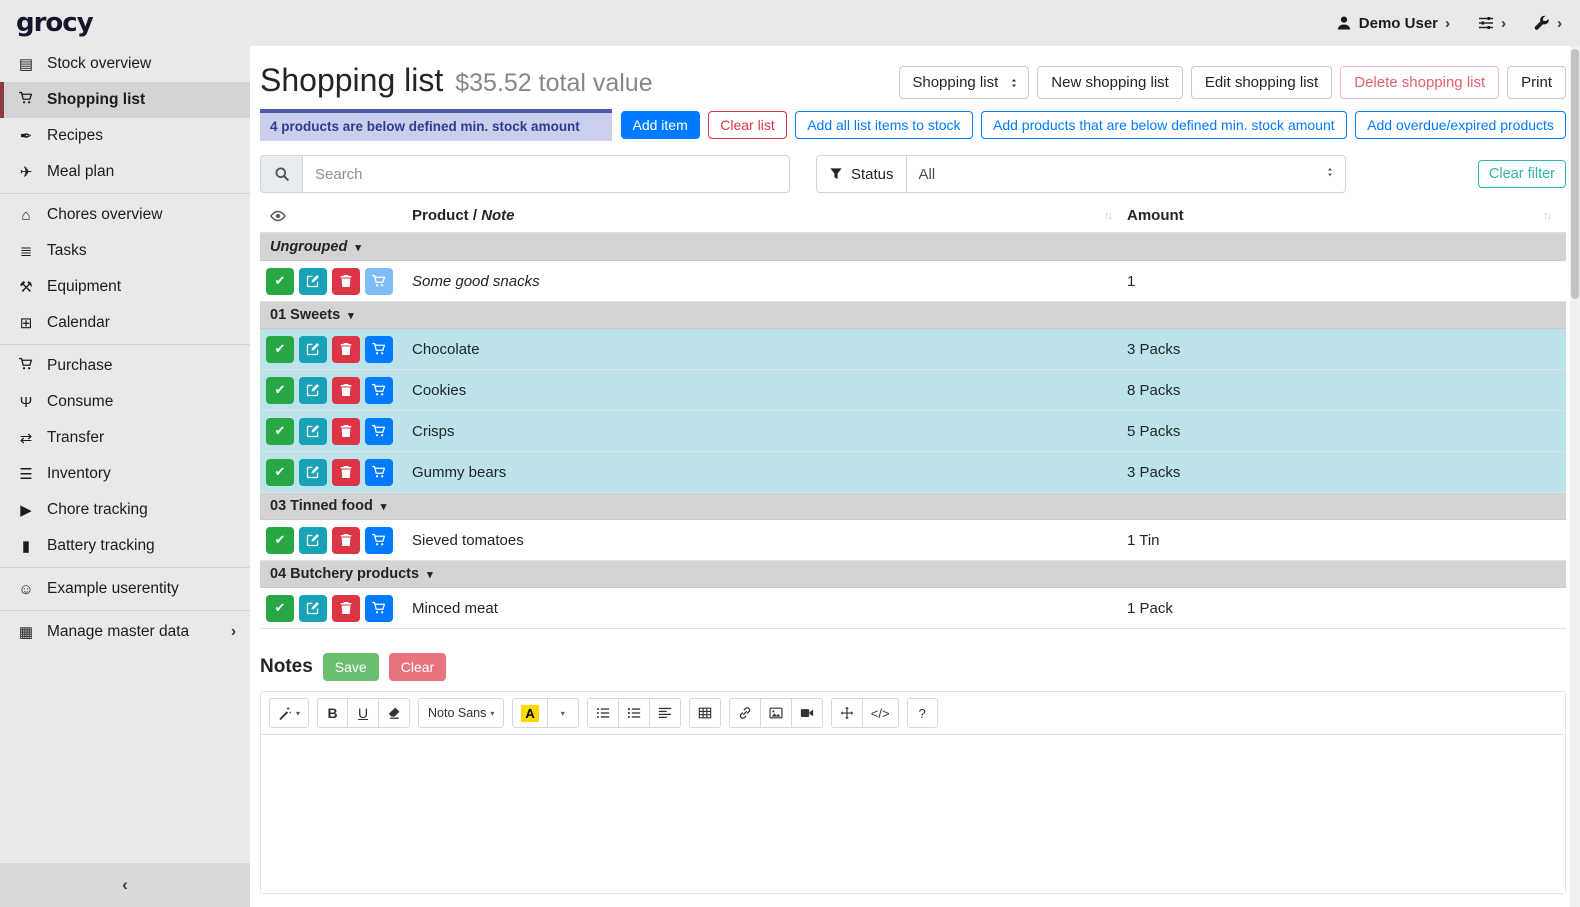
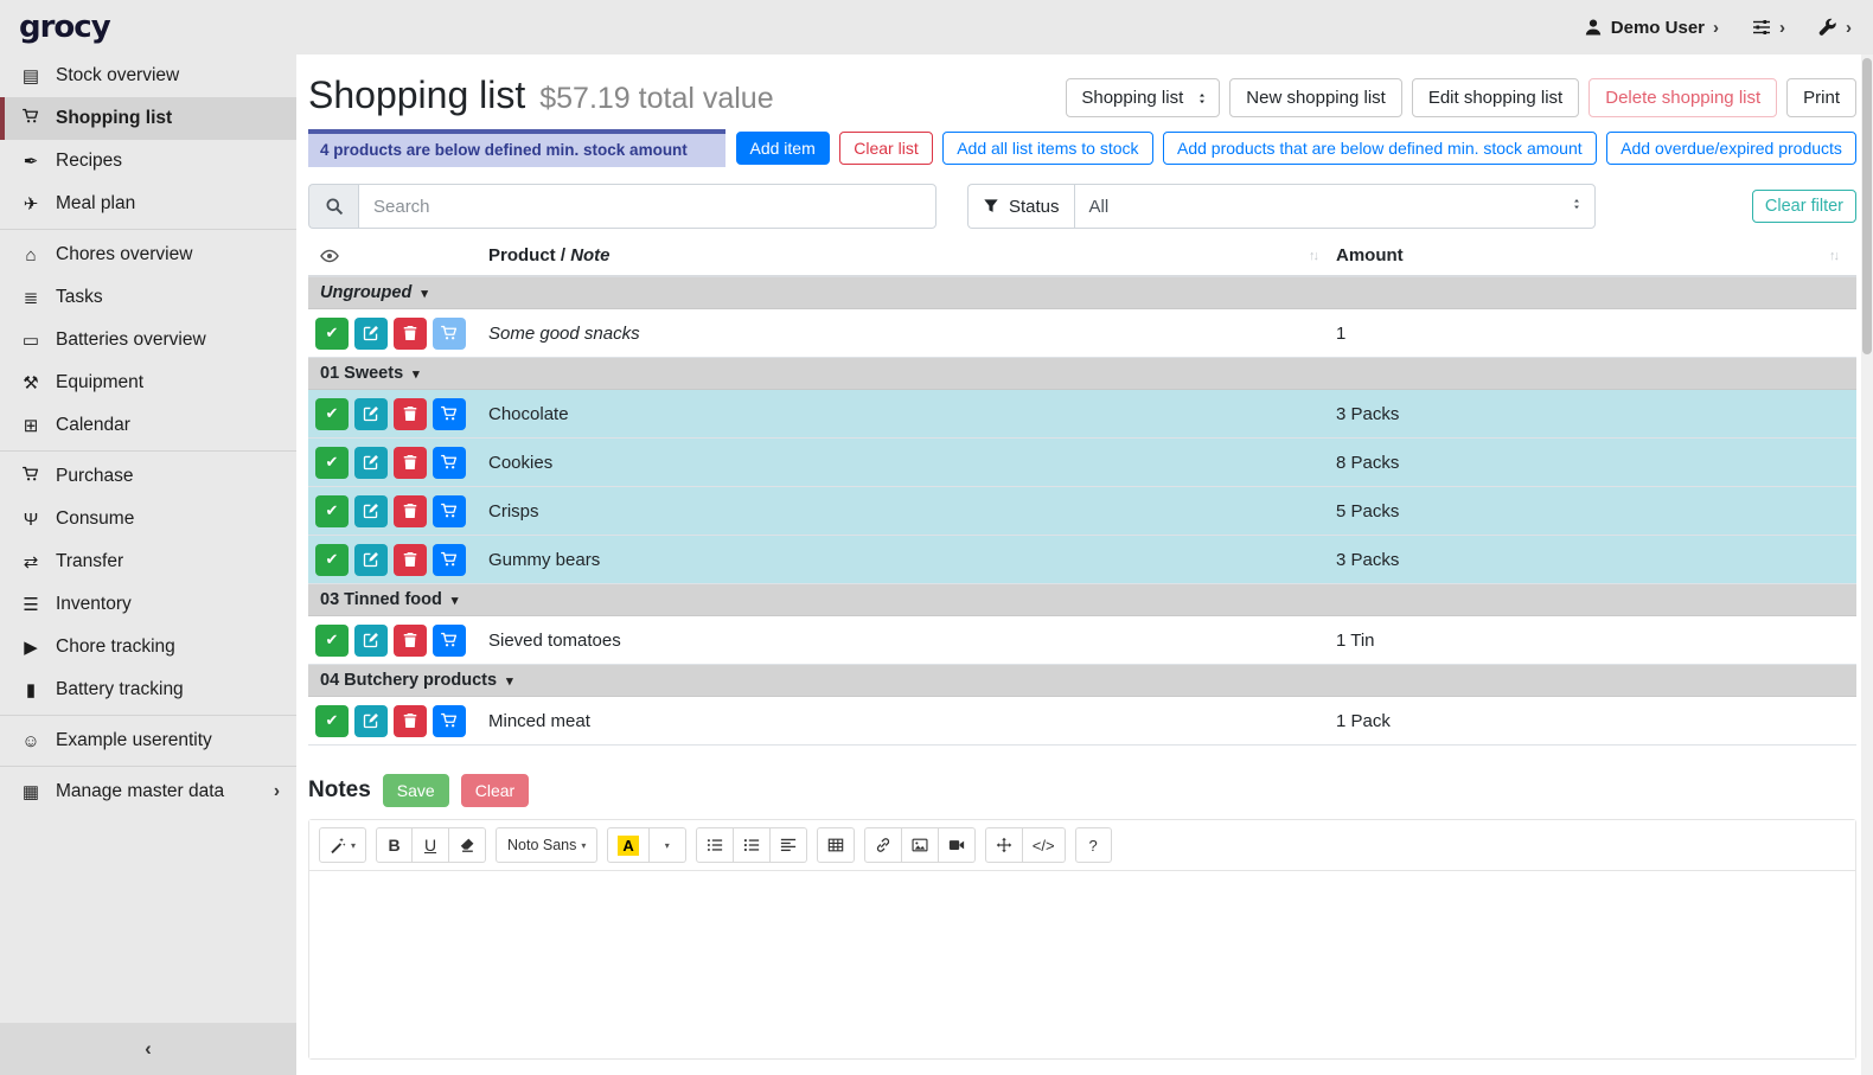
  grocy
  Demo User
  ›
  ›
  ›
  ▤
  Stock overview
  Shopping list
  ✒
  Recipes
  ✈
  Meal plan
  ⌂
  Chores overview
  ≣
  Tasks
+ ▭
+ Batteries overview
  ⚒
  Equipment
  ⊞
  Calendar
  Purchase
  Ψ
  Consume
  ⇄
  Transfer
  ☰
  Inventory
  ▶
  Chore tracking
  ▮
  Battery tracking
  ☺
  Example userentity
  ▦
  Manage master data
  ›
  ‹
  Shopping list
- $35.52 total value
+ $57.19 total value
  Shopping list
  New shopping list
  Edit shopping list
  Delete shopping list
  Print
  4 products are below defined min. stock amount
  Add item
  Clear list
  Add all list items to stock
  Add products that are below defined min. stock amount
  Add overdue/expired products
  Search
  Status
  All
  Clear filter
  Product / Note
  ↑↓
  Amount
  ↑↓
  Ungrouped
  ▾
  ✔
  Some good snacks
  1
  01 Sweets
  ▾
  ✔
  Chocolate
  3 Packs
  ✔
  Cookies
  8 Packs
  ✔
  Crisps
  5 Packs
  ✔
  Gummy bears
  3 Packs
  03 Tinned food
  ▾
  ✔
  Sieved tomatoes
  1 Tin
  04 Butchery products
  ▾
  ✔
  Minced meat
  1 Pack
  Notes
  Save
  Clear
  ▾
  B
  U
  Noto Sans
  ▾
  A
  ▾
  </>
  ?
